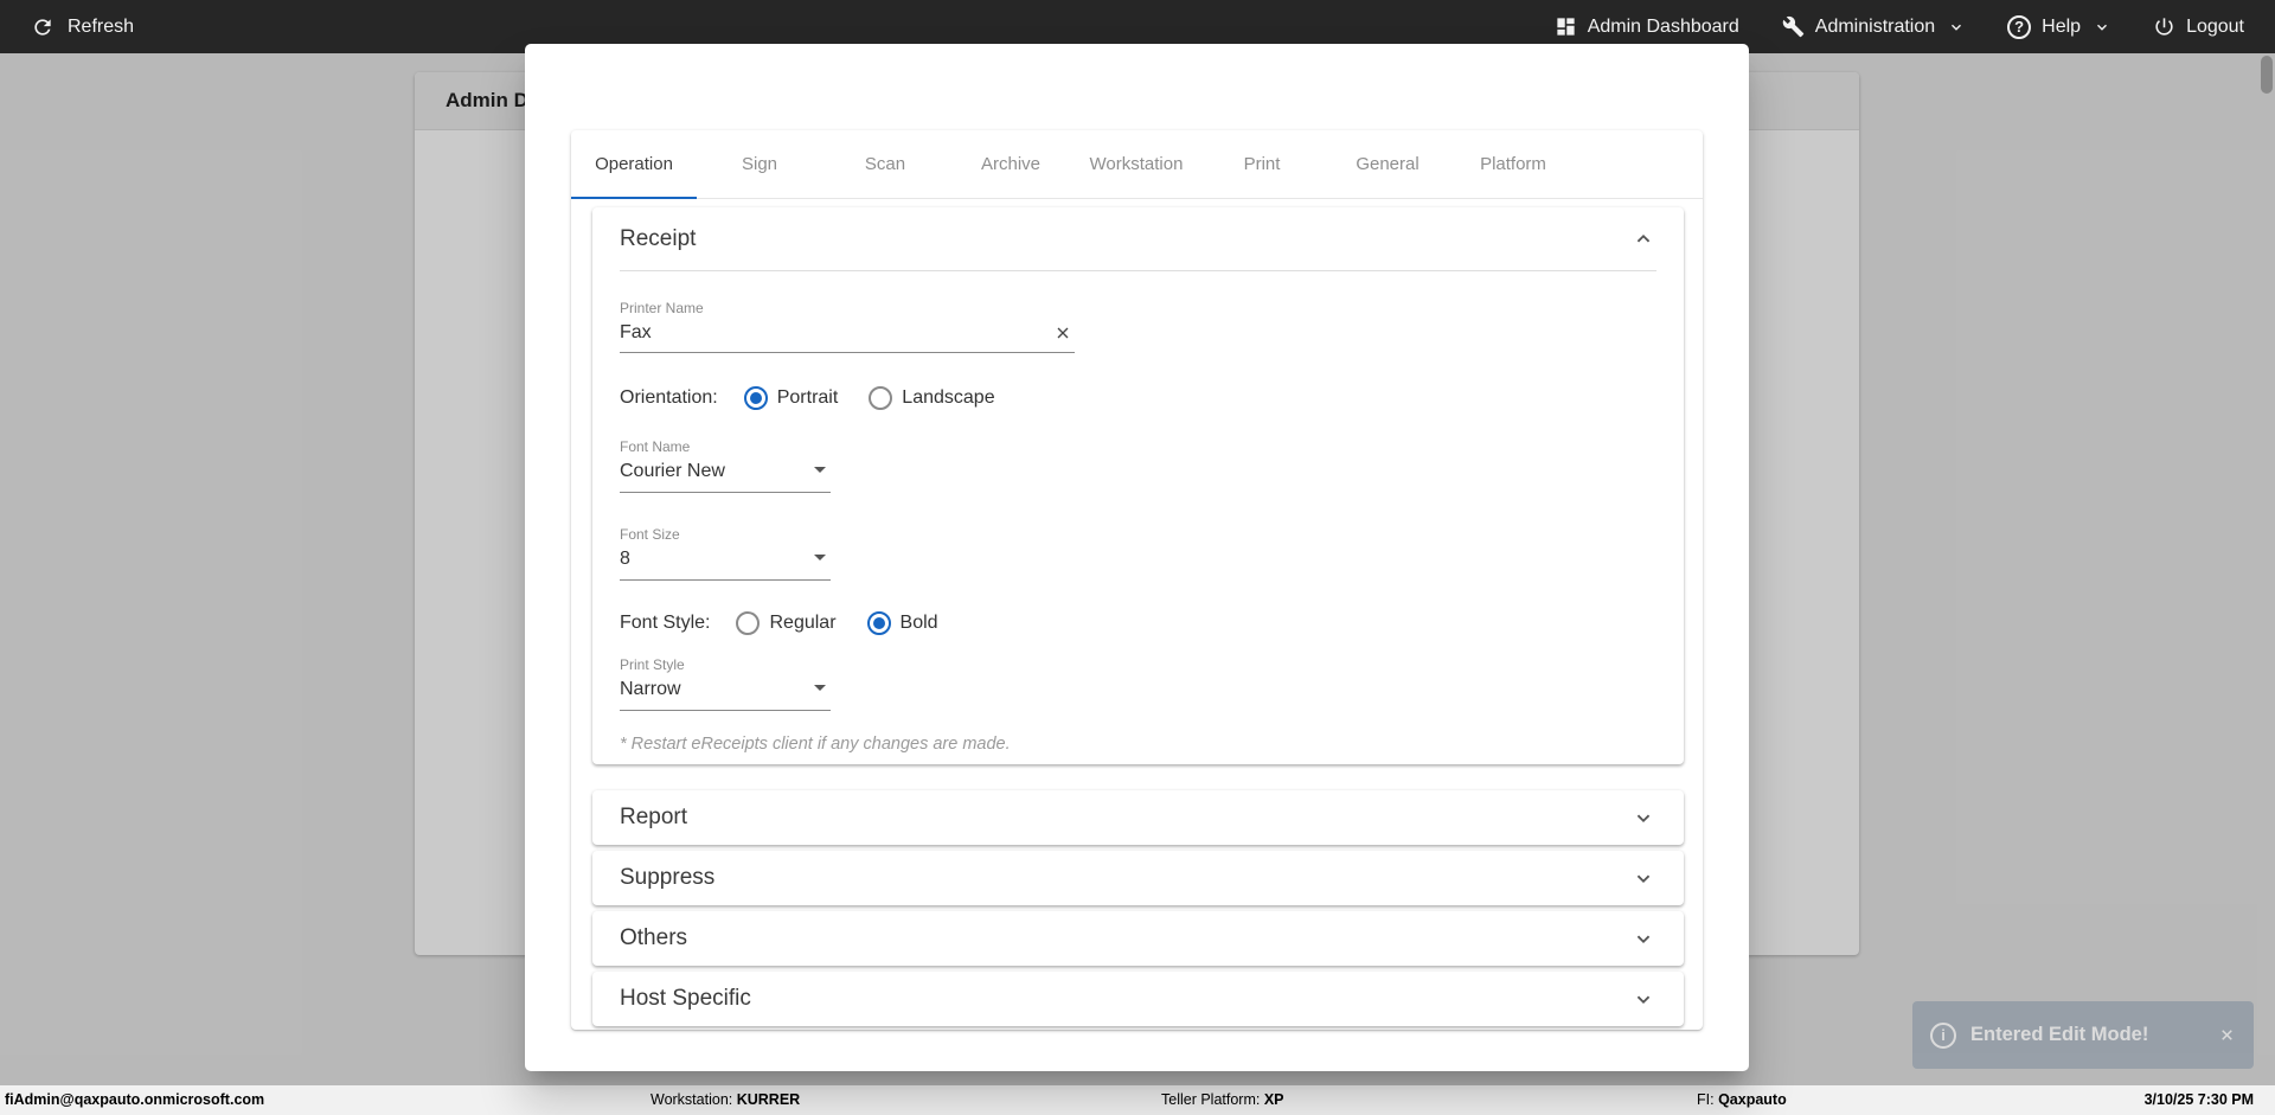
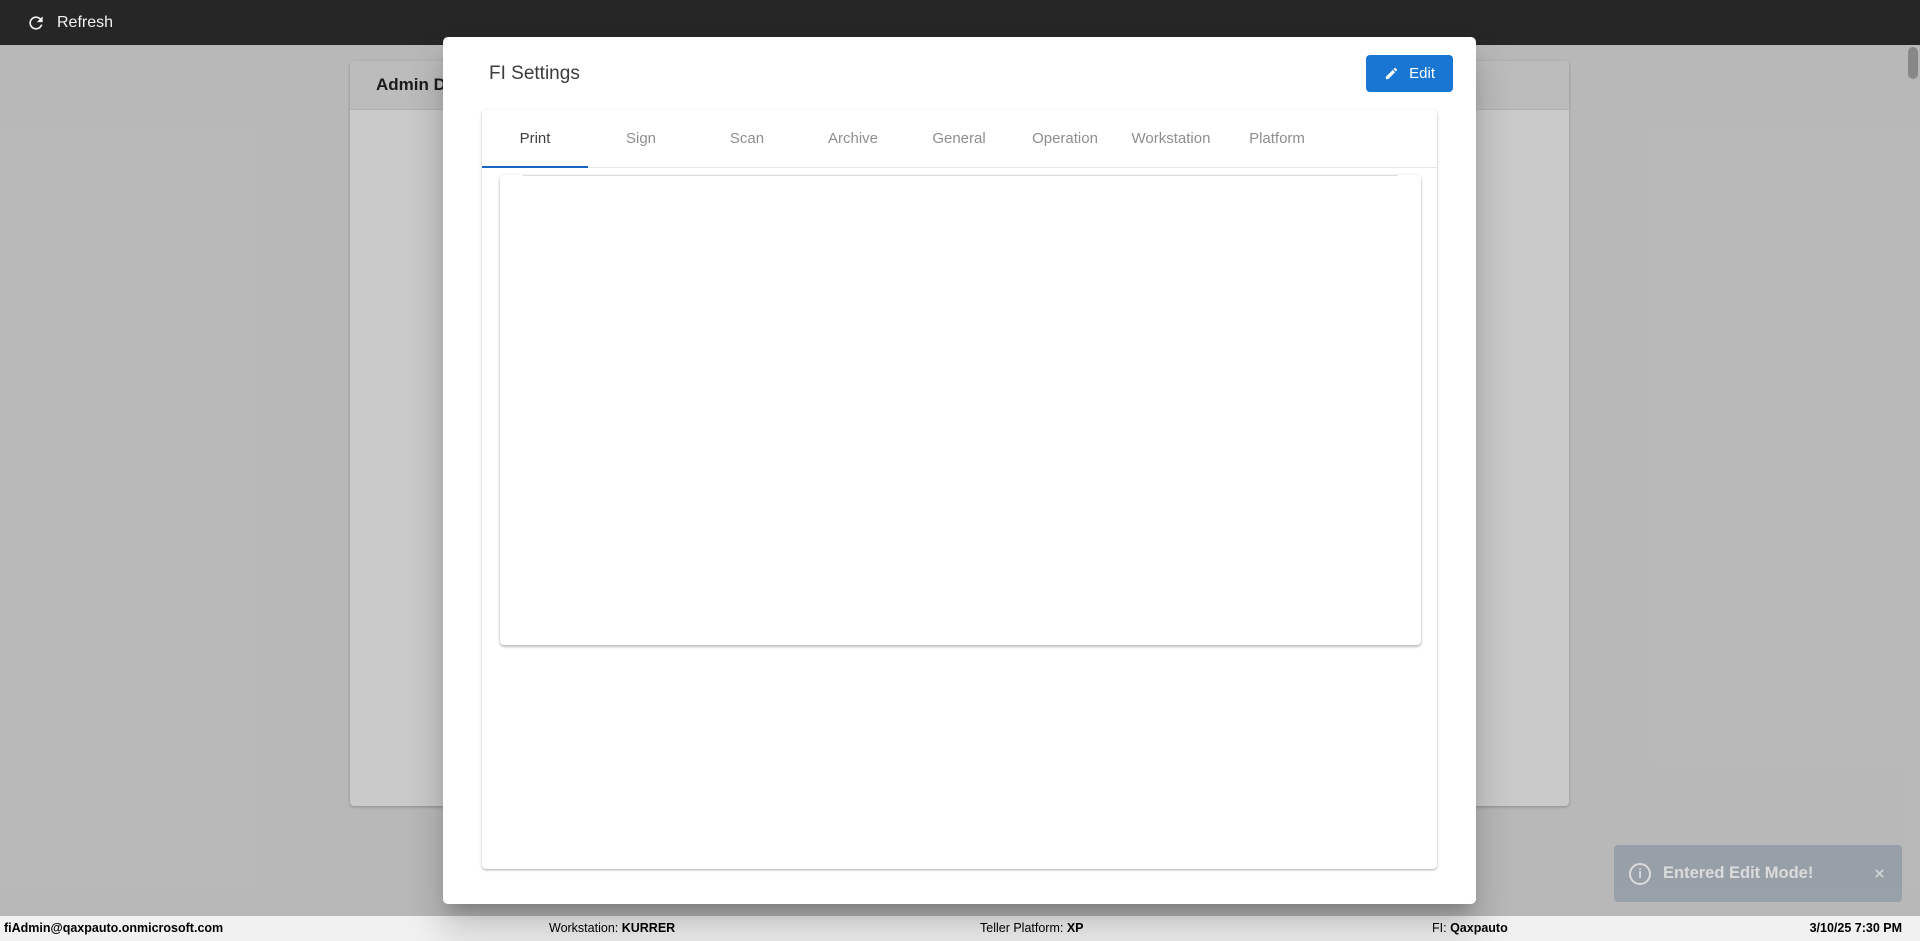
  Refresh
- Admin Dashboard
- Administration
- ?
- Help
- Logout
  Admin D
+ FI Settings
+ Edit
- Operation
+ Print
  Sign
  Scan
  Archive
- Workstation
+ General
- Print
+ Operation
- General
+ Workstation
  Platform
- Receipt
- Printer Name
- Fax
- Orientation:
- Portrait
- Landscape
- Font Name
- Courier New
- Font Size
- 8
- Font Style:
- Regular
- Bold
- Print Style
- Narrow
- * Restart eReceipts client if any changes are made.
- Report
- Suppress
- Others
- Host Specific
  i
  Entered Edit Mode!
  fiAdmin@qaxpauto.onmicrosoft.com
  Workstation: KURRER
  Teller Platform: XP
  FI: Qaxpauto
  3/10/25 7:30 PM
